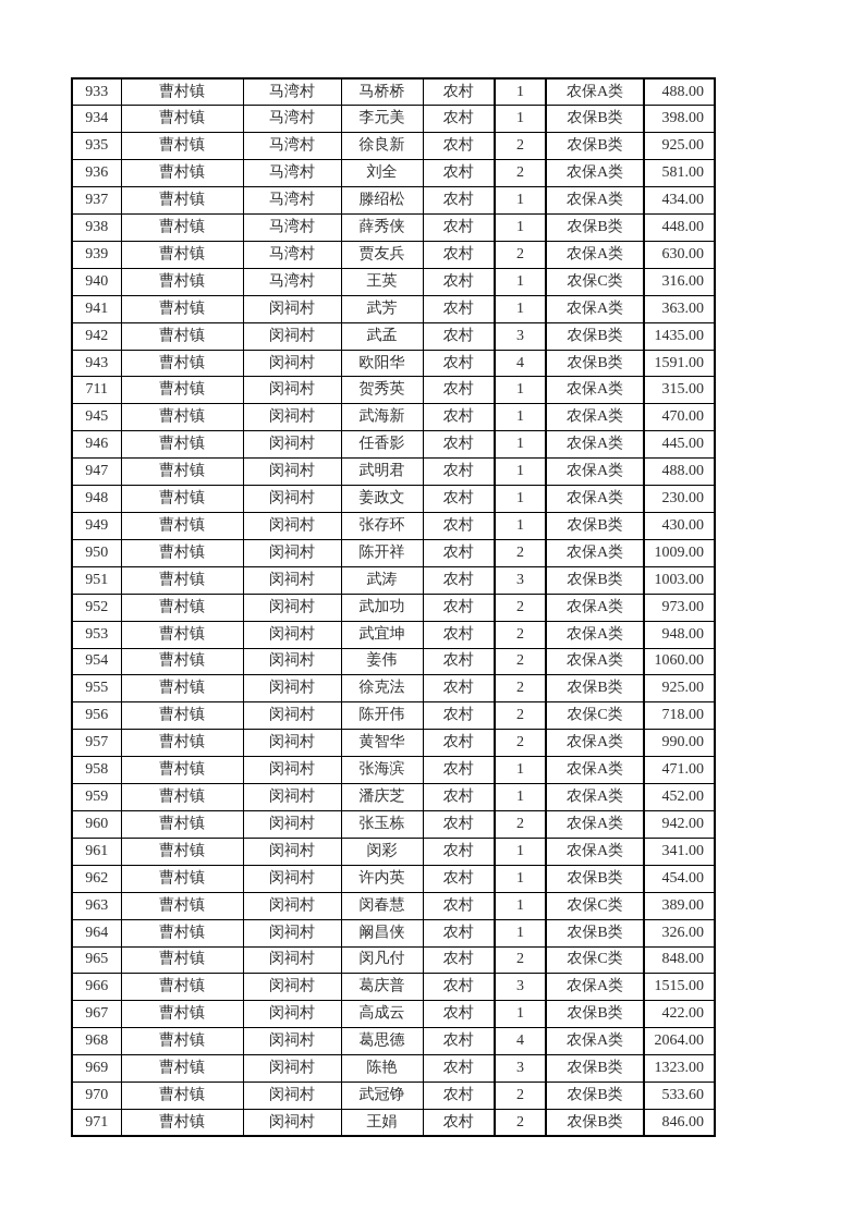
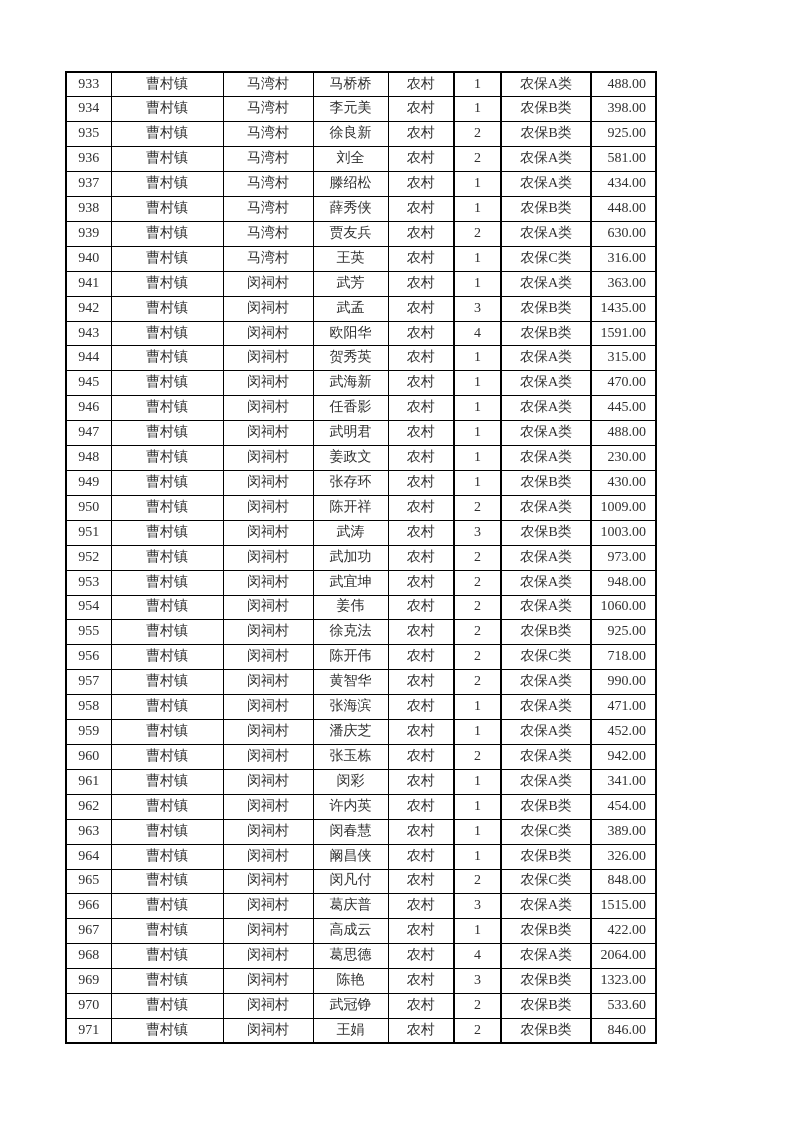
  933	曹村镇	马湾村	马桥桥	农村	1	农保A类	488.00
  934	曹村镇	马湾村	李元美	农村	1	农保B类	398.00
  935	曹村镇	马湾村	徐良新	农村	2	农保B类	925.00
  936	曹村镇	马湾村	刘全	农村	2	农保A类	581.00
  937	曹村镇	马湾村	滕绍松	农村	1	农保A类	434.00
  938	曹村镇	马湾村	薛秀侠	农村	1	农保B类	448.00
  939	曹村镇	马湾村	贾友兵	农村	2	农保A类	630.00
  940	曹村镇	马湾村	王英	农村	1	农保C类	316.00
  941	曹村镇	闵祠村	武芳	农村	1	农保A类	363.00
  942	曹村镇	闵祠村	武孟	农村	3	农保B类	1435.00
  943	曹村镇	闵祠村	欧阳华	农村	4	农保B类	1591.00
- 711	曹村镇	闵祠村	贺秀英	农村	1	农保A类	315.00
+ 944	曹村镇	闵祠村	贺秀英	农村	1	农保A类	315.00
  945	曹村镇	闵祠村	武海新	农村	1	农保A类	470.00
  946	曹村镇	闵祠村	任香影	农村	1	农保A类	445.00
  947	曹村镇	闵祠村	武明君	农村	1	农保A类	488.00
  948	曹村镇	闵祠村	姜政文	农村	1	农保A类	230.00
  949	曹村镇	闵祠村	张存环	农村	1	农保B类	430.00
  950	曹村镇	闵祠村	陈开祥	农村	2	农保A类	1009.00
  951	曹村镇	闵祠村	武涛	农村	3	农保B类	1003.00
  952	曹村镇	闵祠村	武加功	农村	2	农保A类	973.00
  953	曹村镇	闵祠村	武宜坤	农村	2	农保A类	948.00
  954	曹村镇	闵祠村	姜伟	农村	2	农保A类	1060.00
  955	曹村镇	闵祠村	徐克法	农村	2	农保B类	925.00
  956	曹村镇	闵祠村	陈开伟	农村	2	农保C类	718.00
  957	曹村镇	闵祠村	黄智华	农村	2	农保A类	990.00
  958	曹村镇	闵祠村	张海滨	农村	1	农保A类	471.00
  959	曹村镇	闵祠村	潘庆芝	农村	1	农保A类	452.00
  960	曹村镇	闵祠村	张玉栋	农村	2	农保A类	942.00
  961	曹村镇	闵祠村	闵彩	农村	1	农保A类	341.00
  962	曹村镇	闵祠村	许内英	农村	1	农保B类	454.00
  963	曹村镇	闵祠村	闵春慧	农村	1	农保C类	389.00
  964	曹村镇	闵祠村	阚昌侠	农村	1	农保B类	326.00
  965	曹村镇	闵祠村	闵凡付	农村	2	农保C类	848.00
  966	曹村镇	闵祠村	葛庆普	农村	3	农保A类	1515.00
  967	曹村镇	闵祠村	高成云	农村	1	农保B类	422.00
  968	曹村镇	闵祠村	葛思德	农村	4	农保A类	2064.00
  969	曹村镇	闵祠村	陈艳	农村	3	农保B类	1323.00
  970	曹村镇	闵祠村	武冠铮	农村	2	农保B类	533.60
  971	曹村镇	闵祠村	王娟	农村	2	农保B类	846.00
